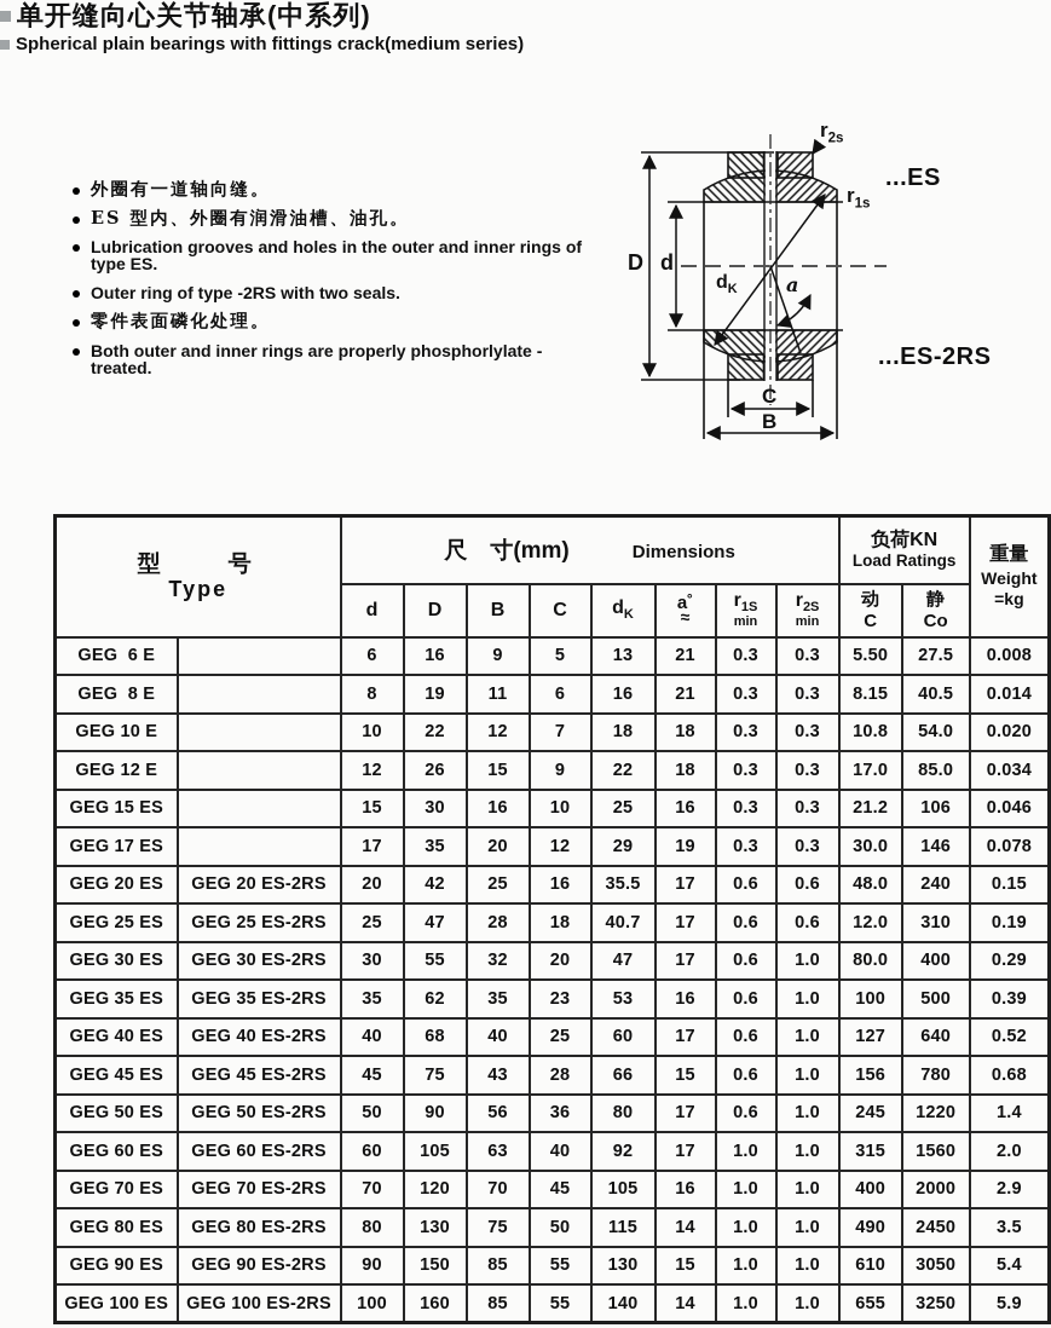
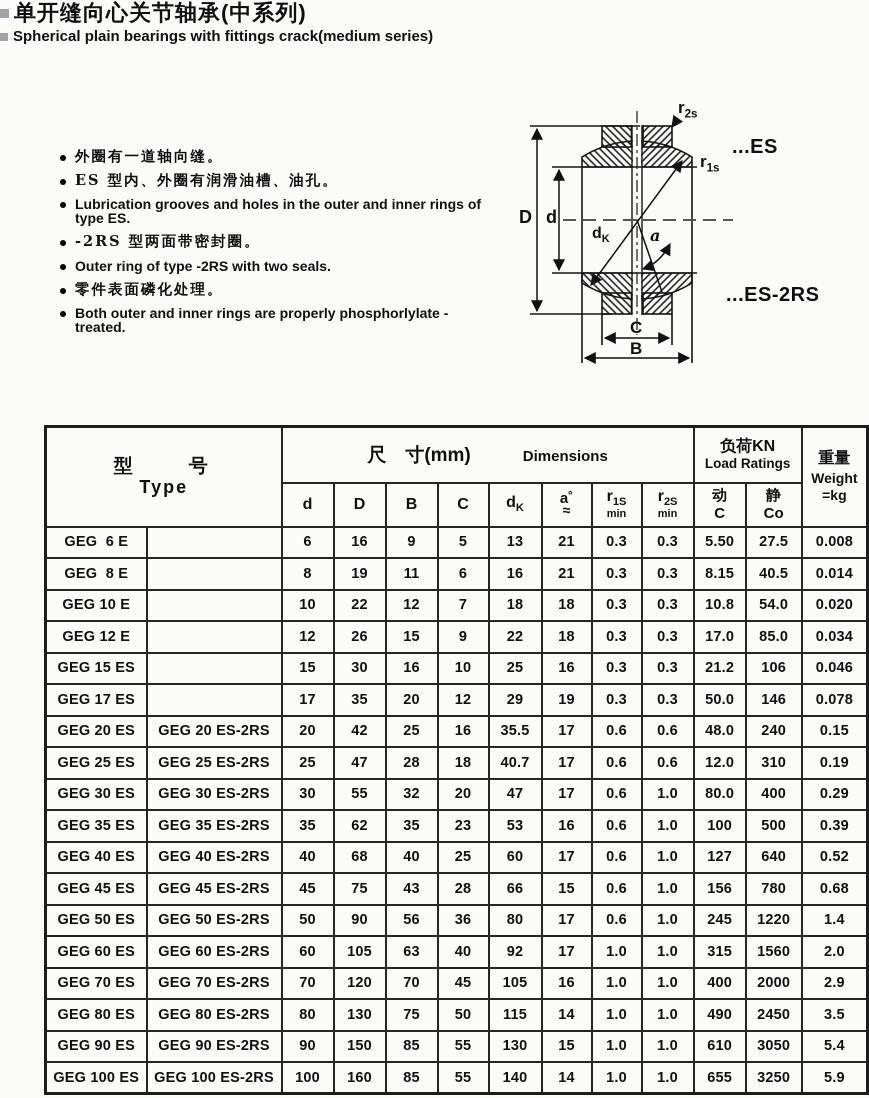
  单开缝向心关节轴承(中系列)
  Spherical plain bearings with fittings crack(medium series)
  外圈有一道轴向缝。
  ES 型内、外圈有润滑油槽、油孔。
  Lubrication grooves and holes in the outer and inner rings of type ES.
+ -2RS 型两面带密封圈。
  Outer ring of type -2RS with two seals.
  零件表面磷化处理。
  Both outer and inner rings are properly phosphorlylate - treated.
  r2s
  ...ES
  r1s
  D
  d
  dK
  a
  ...ES-2RS
  C
  B
  型 号 Type	尺 寸(mm) Dimensions	负荷KN Load Ratings	重量 Weight =kg
  d	D	B	C	dK	a˚ ≈	r1S min	r2S min	动 C	静 Co
  GEG 6 E		6	16	9	5	13	21	0.3	0.3	5.50	27.5	0.008
  GEG 8 E		8	19	11	6	16	21	0.3	0.3	8.15	40.5	0.014
  GEG 10 E		10	22	12	7	18	18	0.3	0.3	10.8	54.0	0.020
  GEG 12 E		12	26	15	9	22	18	0.3	0.3	17.0	85.0	0.034
  GEG 15 ES		15	30	16	10	25	16	0.3	0.3	21.2	106	0.046
- GEG 17 ES		17	35	20	12	29	19	0.3	0.3	30.0	146	0.078
+ GEG 17 ES		17	35	20	12	29	19	0.3	0.3	50.0	146	0.078
  GEG 20 ES	GEG 20 ES-2RS	20	42	25	16	35.5	17	0.6	0.6	48.0	240	0.15
  GEG 25 ES	GEG 25 ES-2RS	25	47	28	18	40.7	17	0.6	0.6	12.0	310	0.19
  GEG 30 ES	GEG 30 ES-2RS	30	55	32	20	47	17	0.6	1.0	80.0	400	0.29
  GEG 35 ES	GEG 35 ES-2RS	35	62	35	23	53	16	0.6	1.0	100	500	0.39
  GEG 40 ES	GEG 40 ES-2RS	40	68	40	25	60	17	0.6	1.0	127	640	0.52
  GEG 45 ES	GEG 45 ES-2RS	45	75	43	28	66	15	0.6	1.0	156	780	0.68
  GEG 50 ES	GEG 50 ES-2RS	50	90	56	36	80	17	0.6	1.0	245	1220	1.4
  GEG 60 ES	GEG 60 ES-2RS	60	105	63	40	92	17	1.0	1.0	315	1560	2.0
  GEG 70 ES	GEG 70 ES-2RS	70	120	70	45	105	16	1.0	1.0	400	2000	2.9
  GEG 80 ES	GEG 80 ES-2RS	80	130	75	50	115	14	1.0	1.0	490	2450	3.5
  GEG 90 ES	GEG 90 ES-2RS	90	150	85	55	130	15	1.0	1.0	610	3050	5.4
  GEG 100 ES	GEG 100 ES-2RS	100	160	85	55	140	14	1.0	1.0	655	3250	5.9
